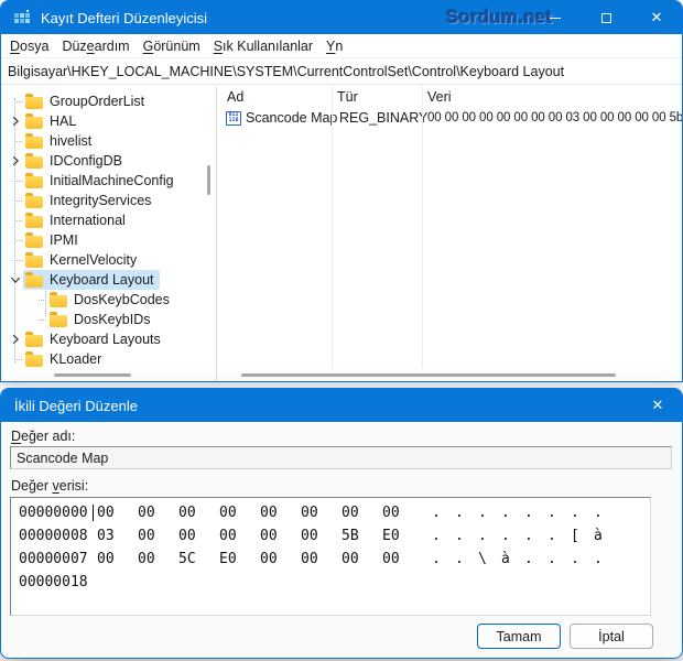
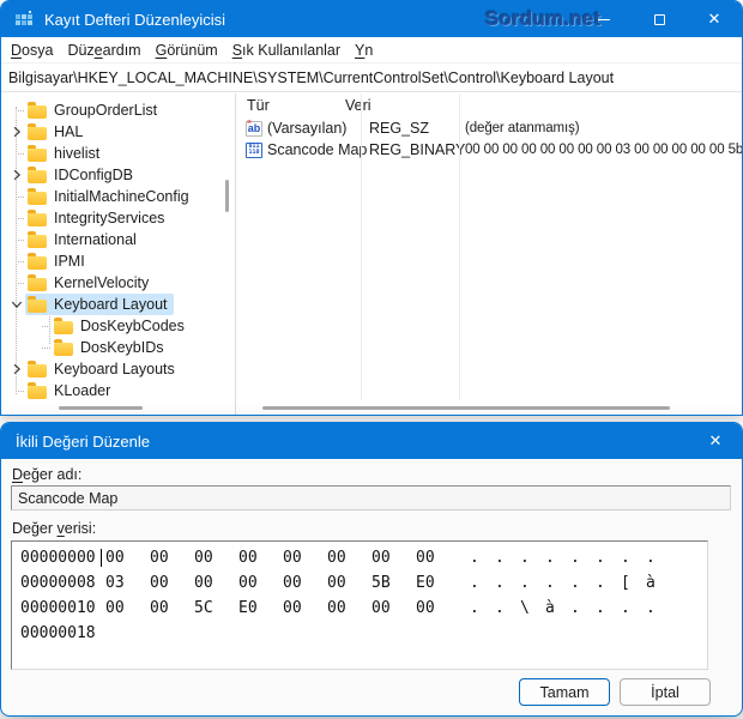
  Kayıt Defteri Düzenleyicisi
  Sordum.ne
  ✕
  D
  osya
  Düz
  e
  ardım
  G
  örünüm
  S
  ık Kullanılanlar
  Y
  n
  Bilgisayar\HKEY_LOCAL_MACHINE\SYSTEM\CurrentControlSet\Control\Keyboard Layout
  GroupOrderList
  HAL
  hivelist
  IDConfigDB
  InitialMachineConfig
  IntegrityServices
  International
  IPMI
  KernelVelocity
  Keyboard Layout
  DosKeybCodes
  DosKeybIDs
  Keyboard Layouts
  KLoader
- Ad
  Tür
  Veri
+ ab
+ (Varsayılan)
+ REG_SZ
+ (değer atanmamış)
  Scancode Map
  REG_BINARY
  00 00 00 00 00 00 00 00 03 00 00 00 00 00 5b
  İkili Değeri Düzenle
  ✕
  Değer adı:
  Scancode Map
  Değer verisi:
  00000000 00 00 00 00 00 00 00 00 . . . . . . . .
  00000008 03 00 00 00 00 00 5B E0 . . . . . . [ à
- 00000007 00 00 5C E0 00 00 00 00 . . \ à . . . .
+ 00000010 00 00 5C E0 00 00 00 00 . . \ à . . . .
  00000018
  Tamam
  İptal
